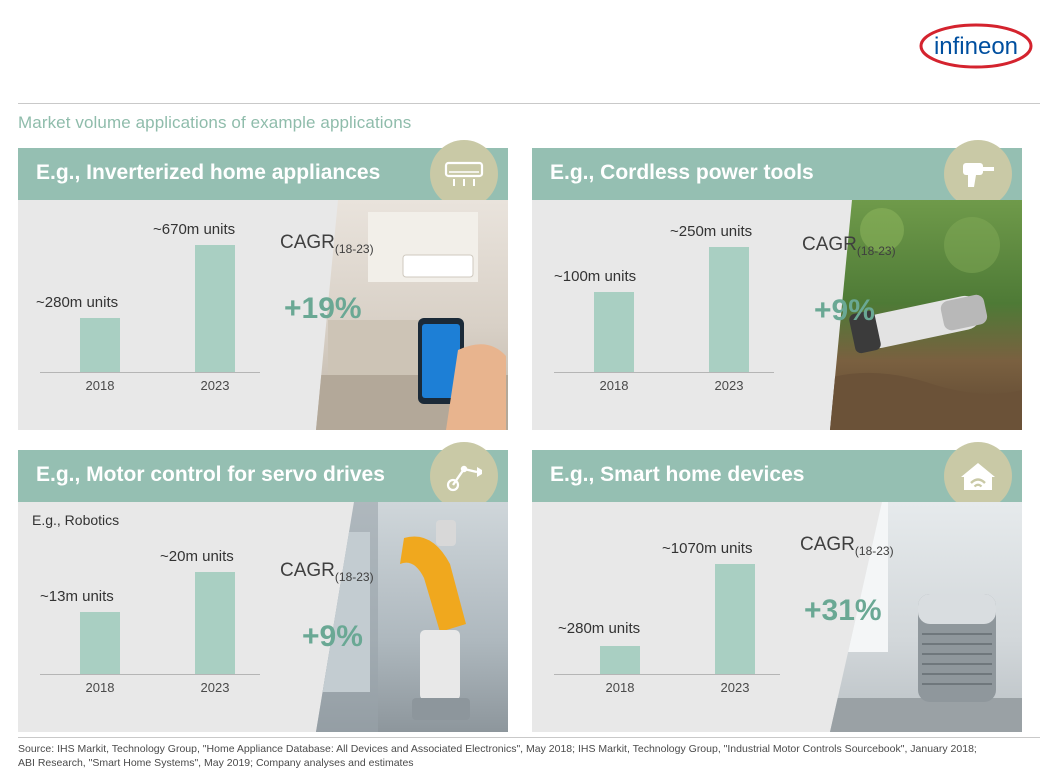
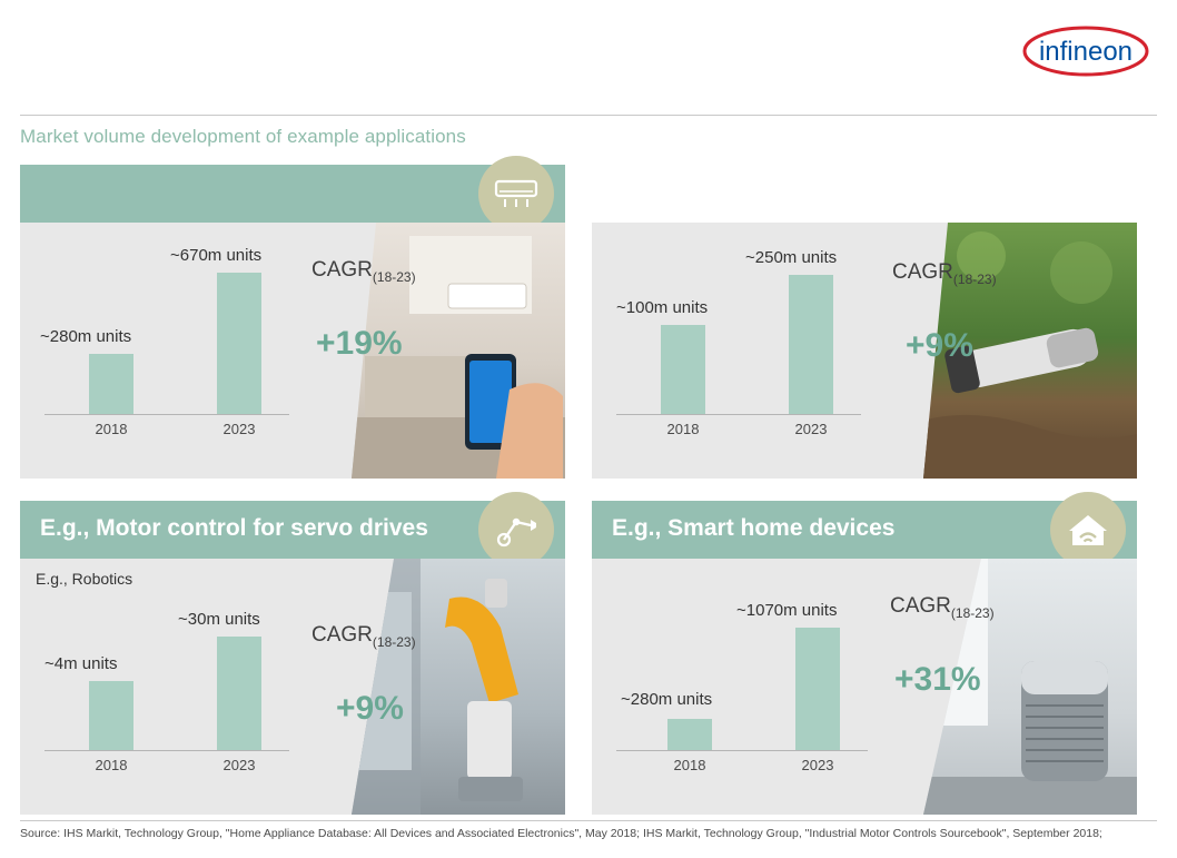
  infineon
- Market volume applications of example applications
+ Market volume development of example applications
- E.g., Inverterized home appliances
  ~280m units
  ~670m units
  2018
  2023
  CAGR(18-23)
  +19%
- E.g., Cordless power tools
  ~100m units
  ~250m units
  2018
  2023
  CAGR(18-23)
  +9%
  E.g., Motor control for servo drives
  E.g., Robotics
- ~13m units
+ ~4m units
- ~20m units
+ ~30m units
  2018
  2023
  CAGR(18-23)
  +9%
  E.g., Smart home devices
  ~280m units
  ~1070m units
  2018
  2023
  CAGR(18-23)
  +31%
- Source: IHS Markit, Technology Group, "Home Appliance Database: All Devices and Associated Electronics", May 2018; IHS Markit, Technology Group, "Industrial Motor Controls Sourcebook", January 2018;
+ Source: IHS Markit, Technology Group, "Home Appliance Database: All Devices and Associated Electronics", May 2018; IHS Markit, Technology Group, "Industrial Motor Controls Sourcebook", September 2018;
- ABI Research, "Smart Home Systems", May 2019; Company analyses and estimates
